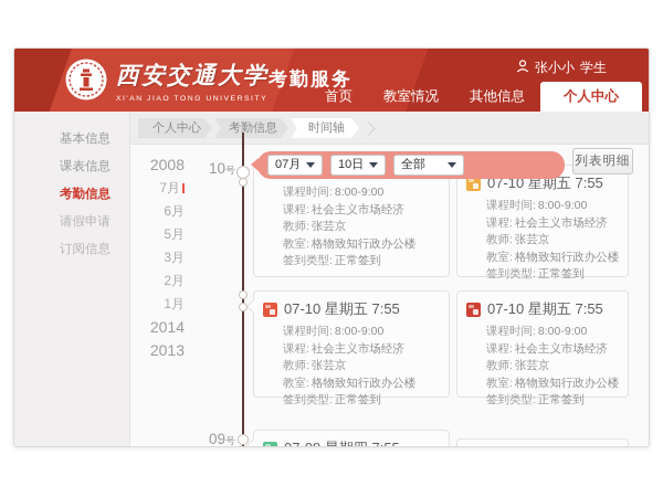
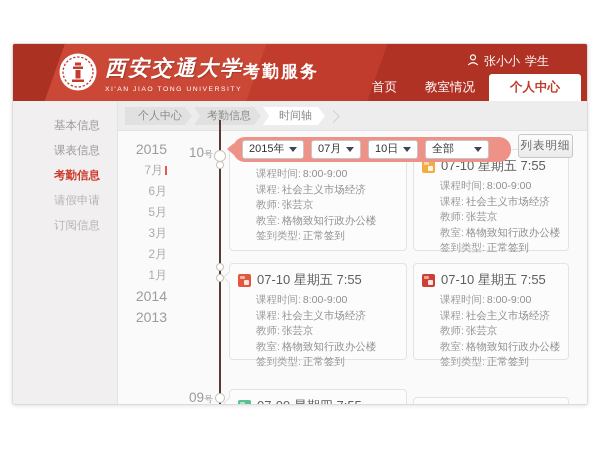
  西安交通大学
  考勤服务
  张小小
  学生
  首页
  教室情况
- 其他信息
  个人中心
  基本信息
  课表信息
  考勤信息
  请假申请
  订阅信息
  个人中心
  考勤信息
  时间轴
- 2008
+ 2015
  7月
  6月
  5月
  3月
  2月
  1月
  2014
  2013
  10号
  09号
  课程时间: 8:00-9:00
  课程: 社会主义市场经济
  教师: 张芸京
  教室: 格物致知行政办公楼
  签到类型: 正常签到
  07-10 星期五 7:55
  课程时间: 8:00-9:00
  课程: 社会主义市场经济
  教师: 张芸京
  教室: 格物致知行政办公楼
  签到类型: 正常签到
  07-10 星期五 7:55
  课程时间: 8:00-9:00
  课程: 社会主义市场经济
  教师: 张芸京
  教室: 格物致知行政办公楼
  签到类型: 正常签到
  07-10 星期五 7:55
  课程时间: 8:00-9:00
  课程: 社会主义市场经济
  教师: 张芸京
  教室: 格物致知行政办公楼
  签到类型: 正常签到
+ 2015年
  07月
  10日
  全部
  列表明细
